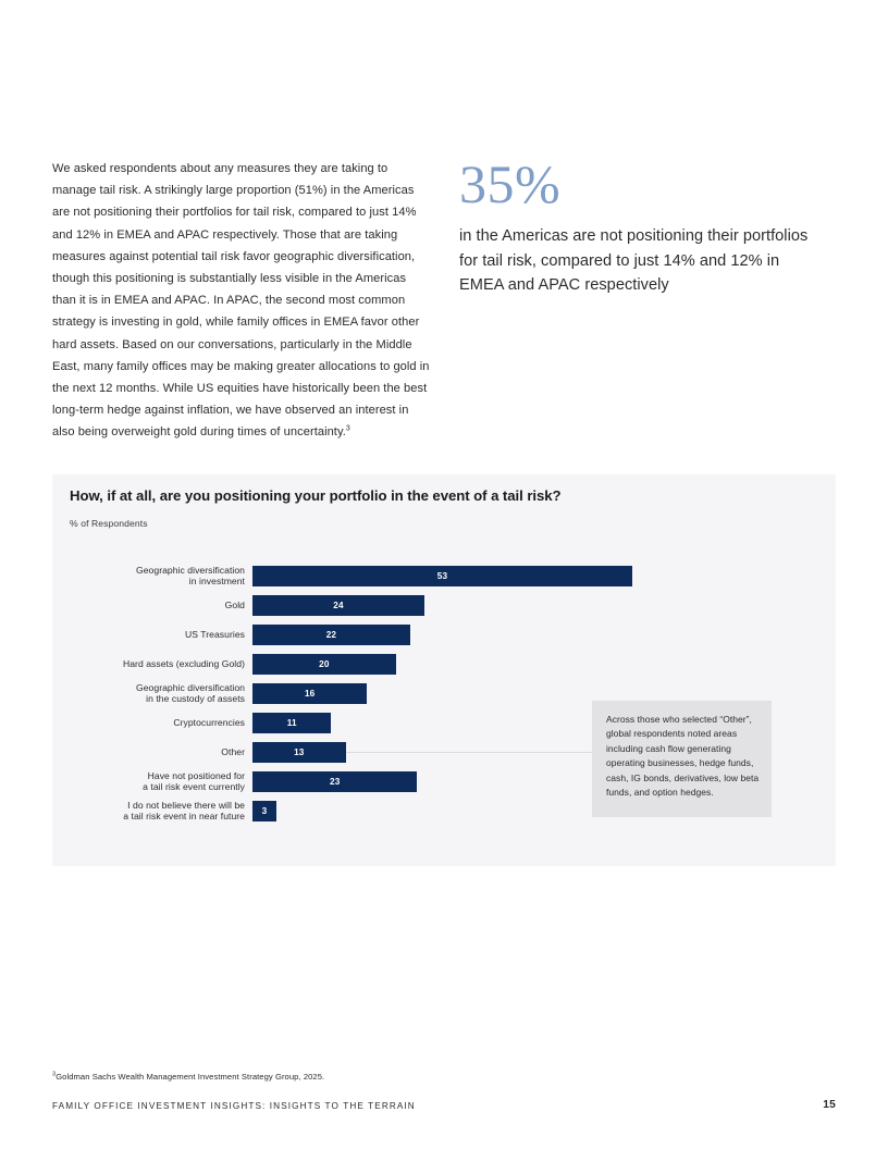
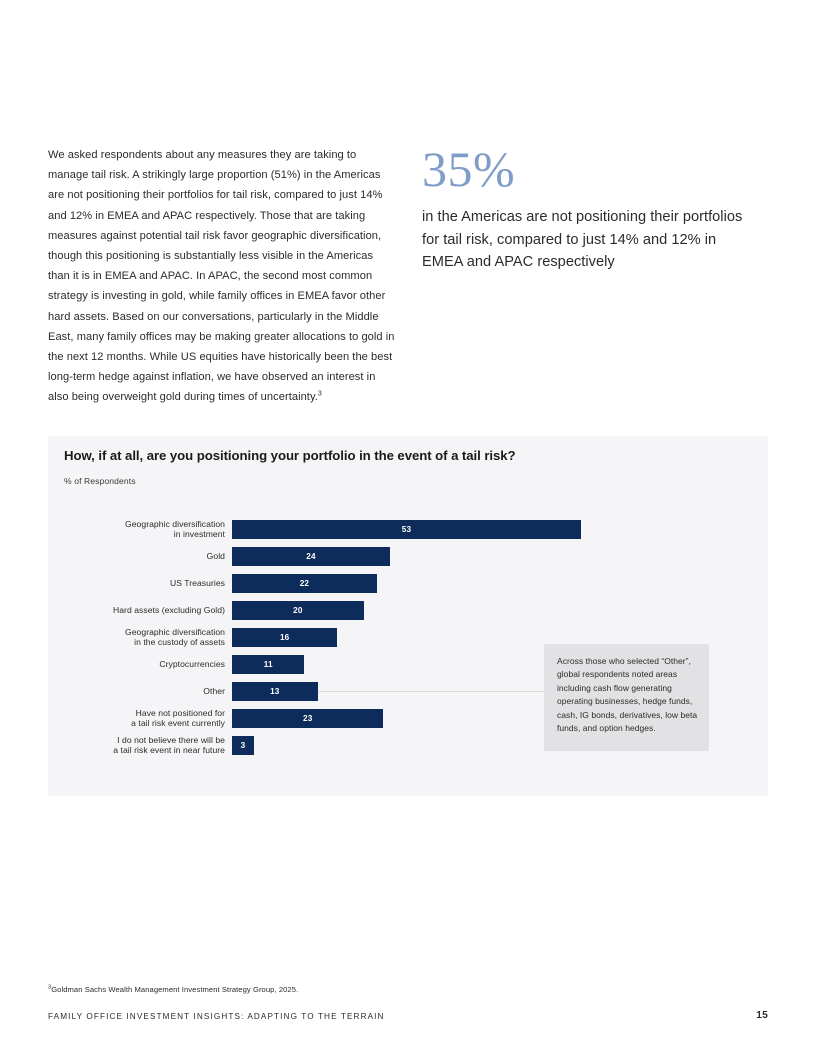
  We asked respondents about any measures they are taking to manage tail risk. A strikingly large proportion (51%) in the Americas are not positioning their portfolios for tail risk, compared to just 14% and 12% in EMEA and APAC respectively. Those that are taking measures against potential tail risk favor geographic diversification, though this positioning is substantially less visible in the Americas than it is in EMEA and APAC. In APAC, the second most common strategy is investing in gold, while family offices in EMEA favor other hard assets. Based on our conversations, particularly in the Middle East, many family offices may be making greater allocations to gold in the next 12 months. While US equities have historically been the best long-term hedge against inflation, we have observed an interest in also being overweight gold during times of uncertainty.
  35%
  in the Americas are not positioning their portfolios for tail risk, compared to just 14% and 12% in EMEA and APAC respectively
  How, if at all, are you positioning your portfolio in the event of a tail risk?
  % of Respondents
  Geographic diversification
  in investment
  53
  Gold
  24
  US Treasuries
  22
  Hard assets (excluding Gold)
  20
  Geographic diversification
  in the custody of assets
  16
  Cryptocurrencies
  11
  Other
  13
  Have not positioned for
  a tail risk event currently
  23
  I do not believe there will be
  a tail risk event in near future
  3
  Across those who selected “Other”, global respondents noted areas including cash flow generating operating businesses, hedge funds, cash, IG bonds, derivatives, low beta funds, and option hedges.
  Goldman Sachs Wealth Management Investment Strategy Group, 2025.
- FAMILY OFFICE INVESTMENT INSIGHTS: INSIGHTS TO THE TERRAIN
+ FAMILY OFFICE INVESTMENT INSIGHTS: ADAPTING TO THE TERRAIN
  15
